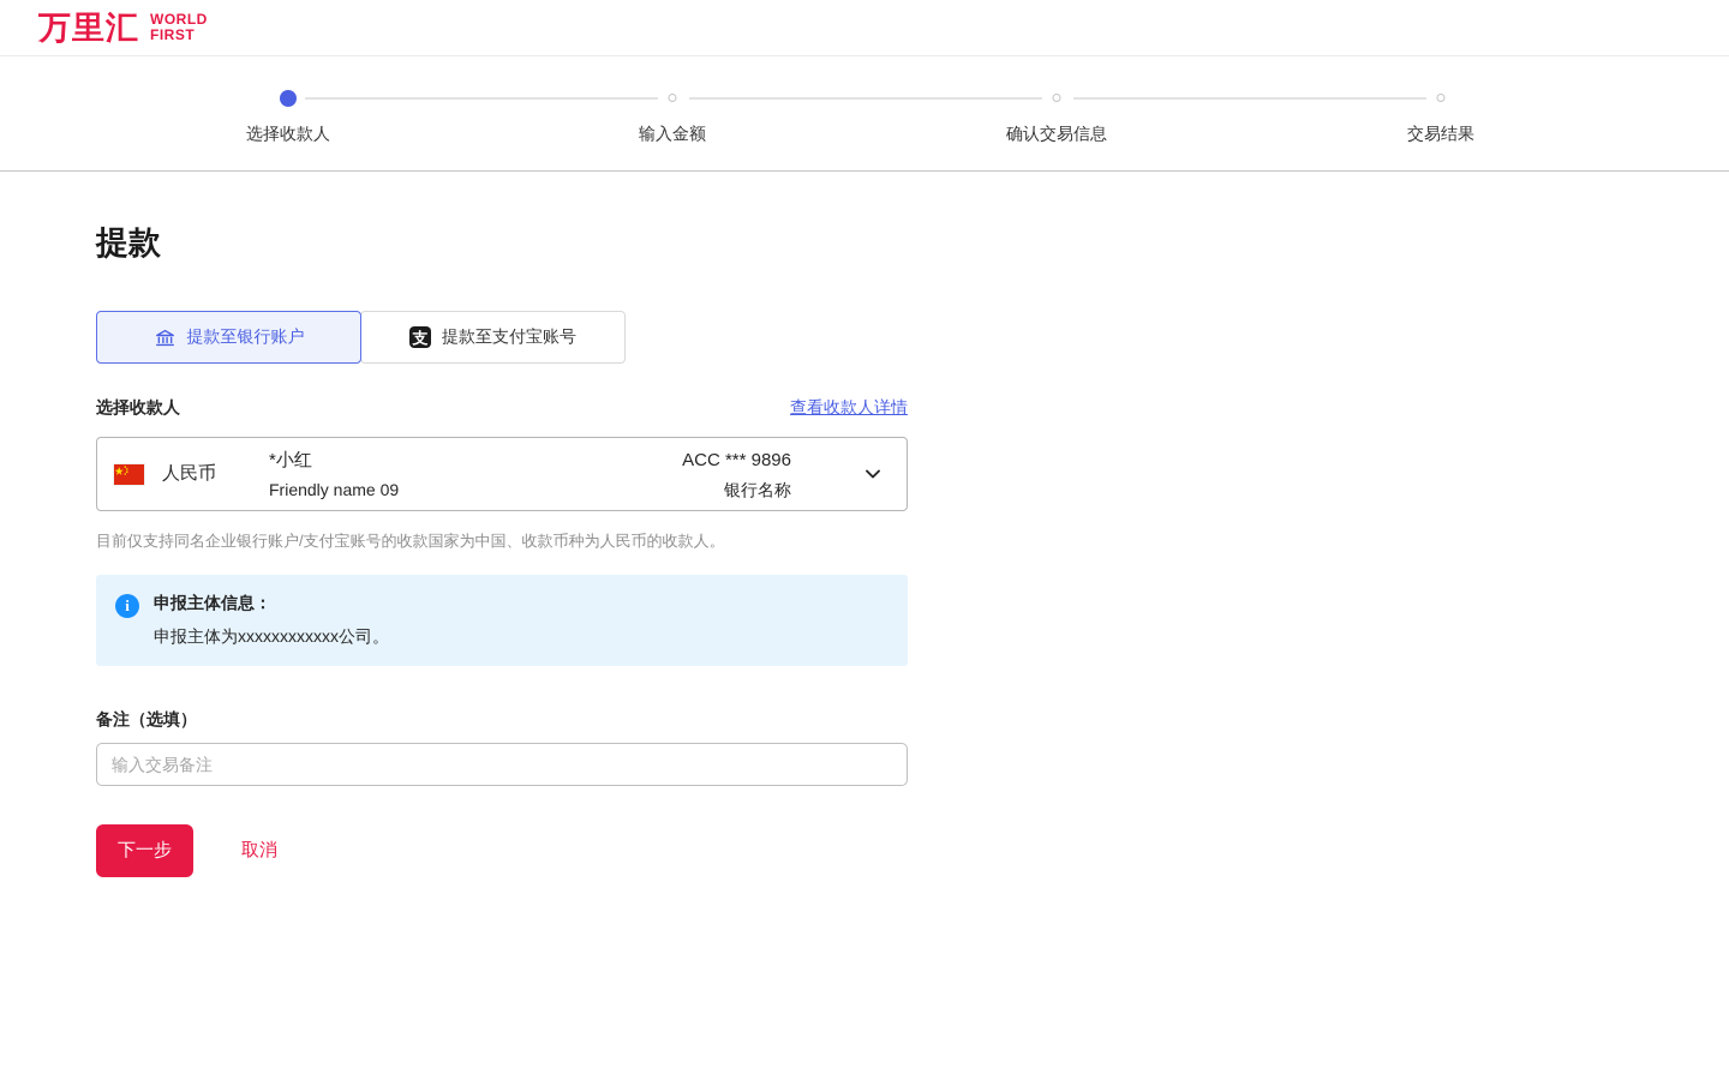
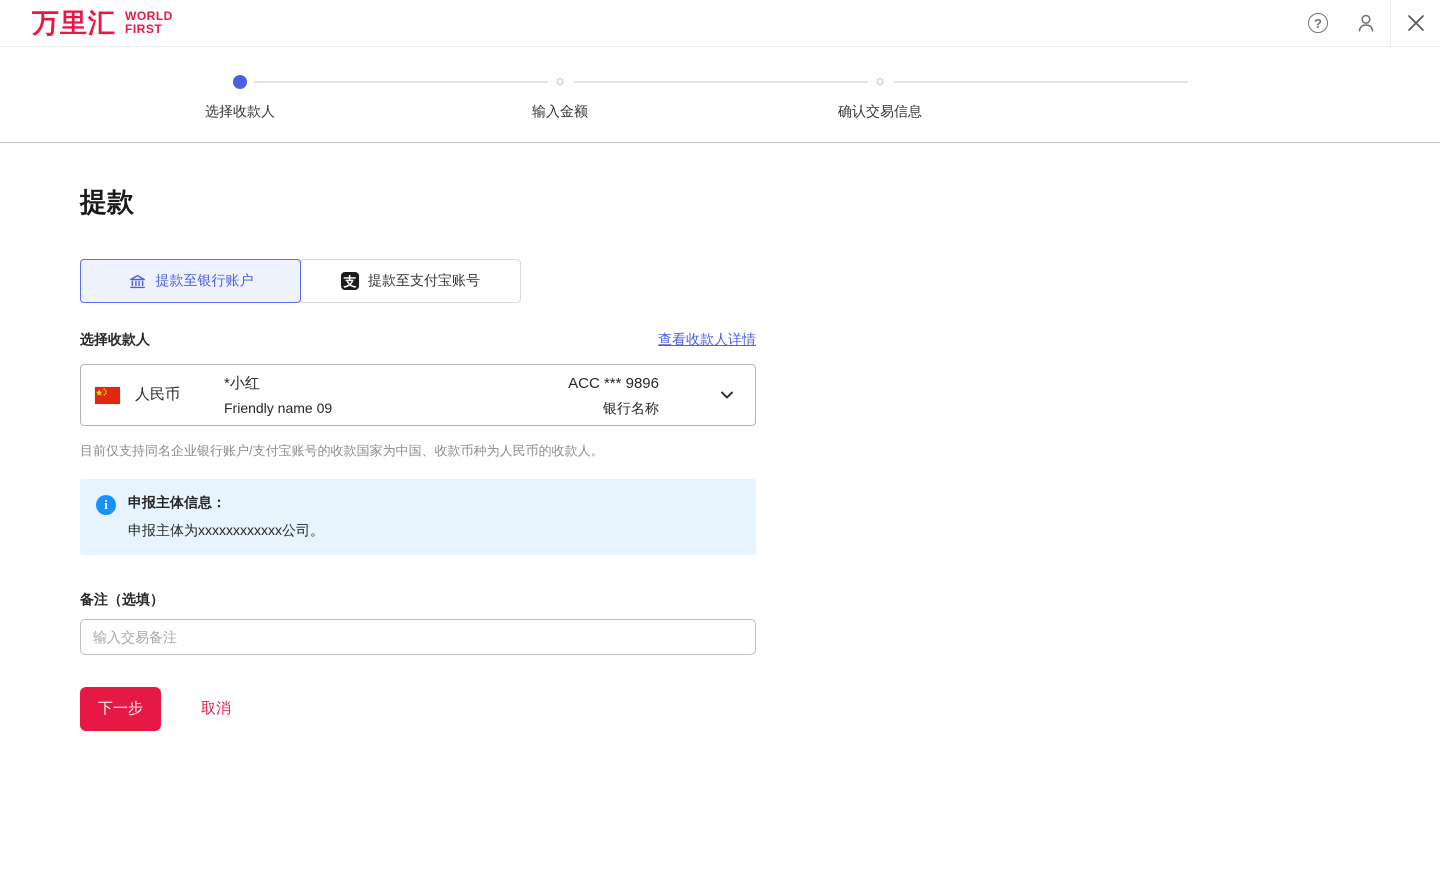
  万里汇
  WORLD
  FIRST
+ ?
  选择收款人
  输入金额
  确认交易信息
- 交易结果
  提款
  提款至银行账户
  支
  提款至支付宝账号
  选择收款人
  查看收款人详情
  人民币
  *小红
  Friendly name 09
  ACC *** 9896
  银行名称
  目前仅支持同名企业银行账户/支付宝账号的收款国家为中国、收款币种为人民币的收款人。
  i
  申报主体信息：
  申报主体为xxxxxxxxxxxx公司。
  备注（选填）
  输入交易备注
  下一步
  取消
